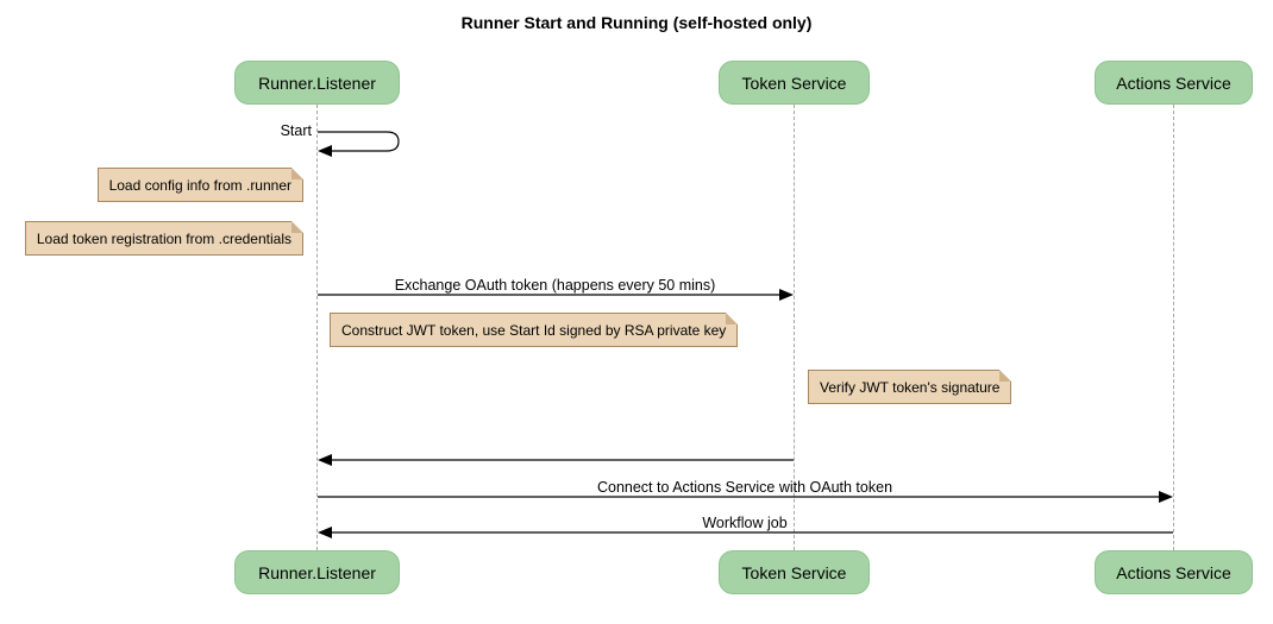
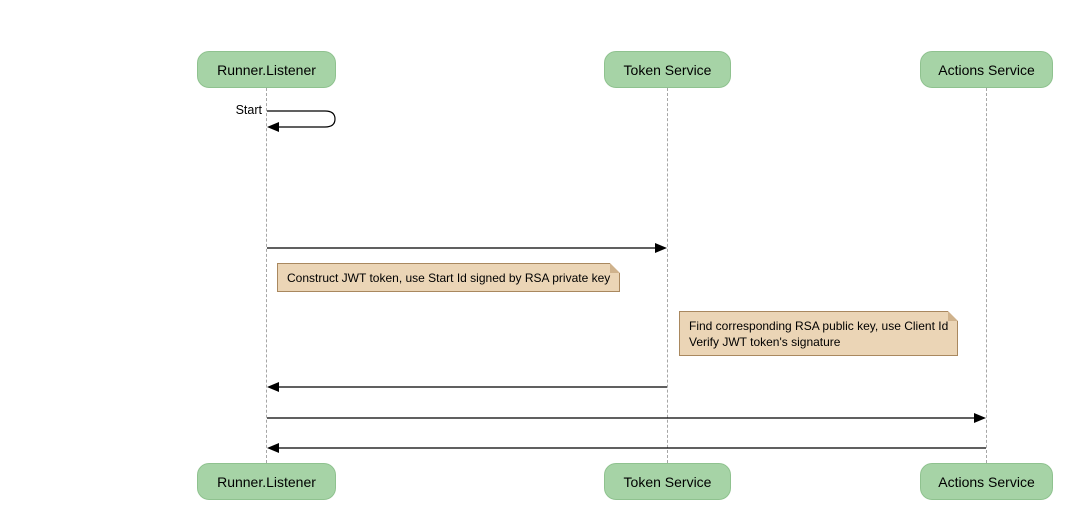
- Runner Start and Running (self-hosted only)
  Runner.Listener
  Token Service
  Actions Service
  Runner.Listener
  Token Service
  Actions Service
  Start
- Exchange OAuth token (happens every 50 mins)
- Connect to Actions Service with OAuth token
- Workflow job
- Load config info from .runner
- Load token registration from .credentials
  Construct JWT token, use Start Id signed by RSA private key
+ Find corresponding RSA public key, use Client Id
  Verify JWT token's signature
